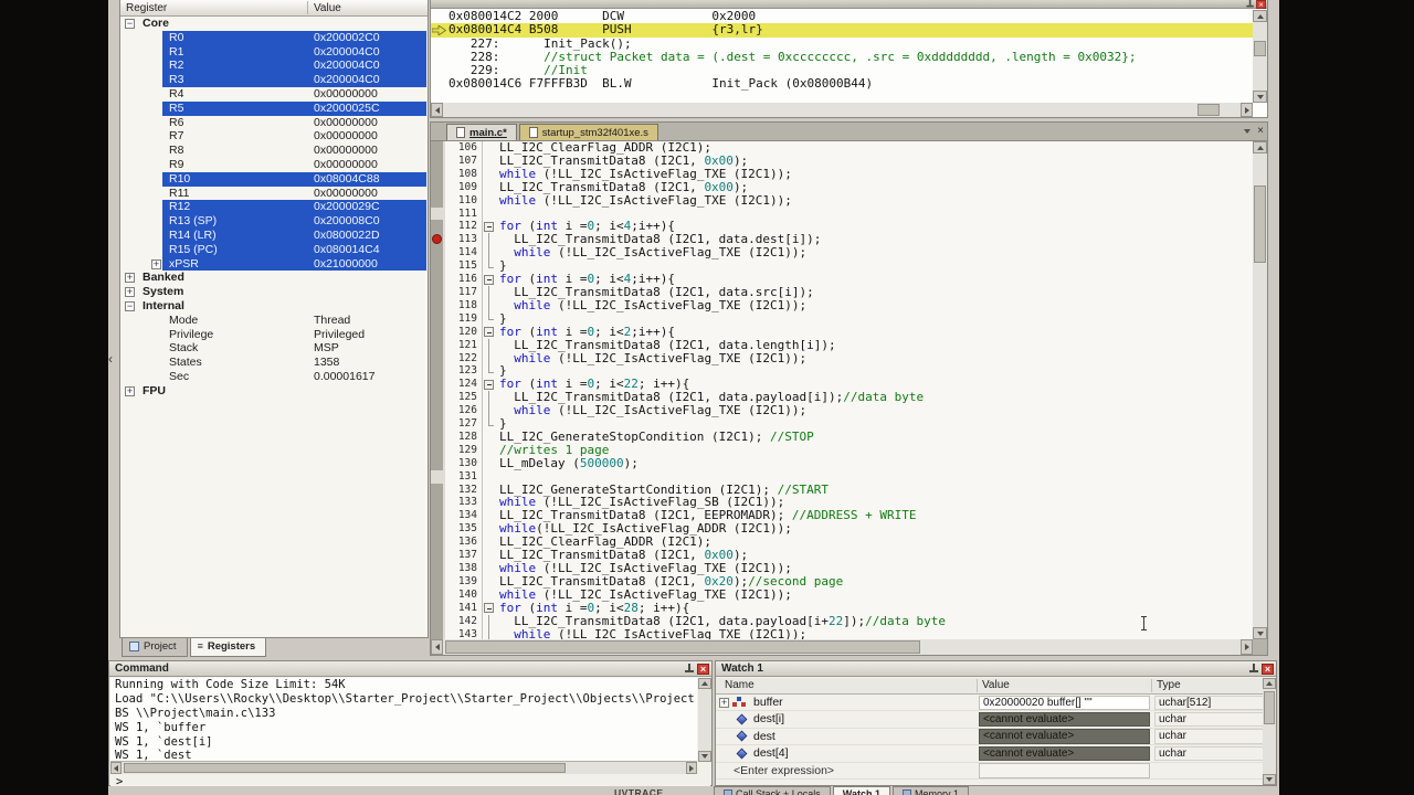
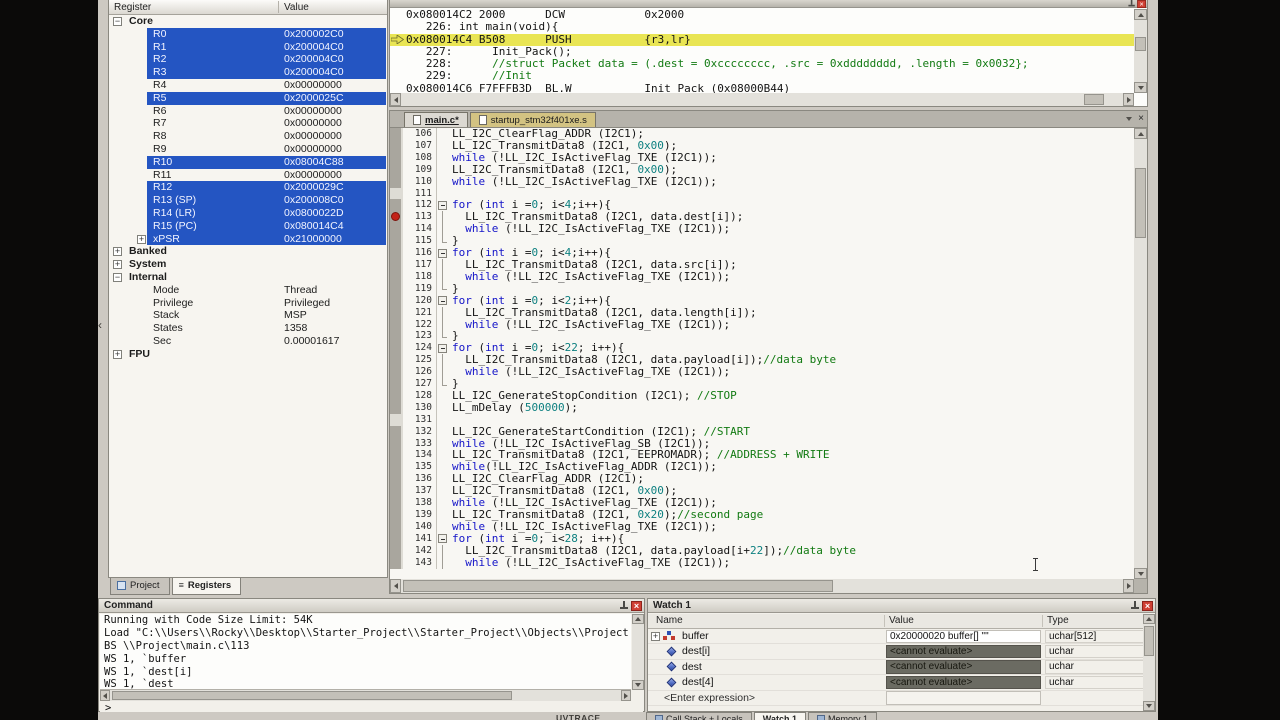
  Register
  Value
  −
  Core
  R0
  0x200002C0
  R1
  0x200004C0
  R2
  0x200004C0
  R3
  0x200004C0
  R4
  0x00000000
  R5
  0x2000025C
  R6
  0x00000000
  R7
  0x00000000
  R8
  0x00000000
  R9
  0x00000000
  R10
  0x08004C88
  R11
  0x00000000
  R12
  0x2000029C
  R13 (SP)
  0x200008C0
  R14 (LR)
  0x0800022D
  R15 (PC)
  0x080014C4
  +
  xPSR
  0x21000000
  +
  Banked
  +
  System
  −
  Internal
  Mode
  Thread
  Privilege
  Privileged
  Stack
  MSP
  States
  1358
  Sec
  0.00001617
  +
  FPU
  Project
  ≡
  Registers
  ‹
  0x080014C2 2000 DCW 0x2000
+ 226: int main(void){
  0x080014C4 B508 PUSH {r3,lr}
  227: Init_Pack();
  228: //struct Packet data = (.dest = 0xcccccccc, .src = 0xdddddddd, .length = 0x0032};
  229: //Init
  0x080014C6 F7FFFB3D BL.W Init_Pack (0x08000B44)
  main.c*
  startup_stm32f401xe.s
  ×
  106
  LL_I2C_ClearFlag_ADDR (I2C1);
  107
  LL_I2C_TransmitData8 (I2C1, 0x00);
  108
  while (!LL_I2C_IsActiveFlag_TXE (I2C1));
  109
  LL_I2C_TransmitData8 (I2C1, 0x00);
  110
  while (!LL_I2C_IsActiveFlag_TXE (I2C1));
  111
  112
  for (int i =0; i<4;i++){
  113
  LL_I2C_TransmitData8 (I2C1, data.dest[i]);
  114
  while (!LL_I2C_IsActiveFlag_TXE (I2C1));
  115
  }
  116
  for (int i =0; i<4;i++){
  117
  LL_I2C_TransmitData8 (I2C1, data.src[i]);
  118
  while (!LL_I2C_IsActiveFlag_TXE (I2C1));
  119
  }
  120
  for (int i =0; i<2;i++){
  121
  LL_I2C_TransmitData8 (I2C1, data.length[i]);
  122
  while (!LL_I2C_IsActiveFlag_TXE (I2C1));
  123
  }
  124
  for (int i =0; i<22; i++){
  125
  LL_I2C_TransmitData8 (I2C1, data.payload[i]);//data byte
  126
  while (!LL_I2C_IsActiveFlag_TXE (I2C1));
  127
  }
  128
  LL_I2C_GenerateStopCondition (I2C1); //STOP
- 129
- //writes 1 page
  130
  LL_mDelay (500000);
  131
  132
  LL_I2C_GenerateStartCondition (I2C1); //START
  133
  while (!LL_I2C_IsActiveFlag_SB (I2C1));
  134
  LL_I2C_TransmitData8 (I2C1, EEPROMADR); //ADDRESS + WRITE
  135
  while(!LL_I2C_IsActiveFlag_ADDR (I2C1));
  136
  LL_I2C_ClearFlag_ADDR (I2C1);
  137
  LL_I2C_TransmitData8 (I2C1, 0x00);
  138
  while (!LL_I2C_IsActiveFlag_TXE (I2C1));
  139
  LL_I2C_TransmitData8 (I2C1, 0x20);//second page
  140
  while (!LL_I2C_IsActiveFlag_TXE (I2C1));
  141
  for (int i =0; i<28; i++){
  142
  LL_I2C_TransmitData8 (I2C1, data.payload[i+22]);//data byte
  143
  while (!LL_I2C_IsActiveFlag_TXE (I2C1));
  Command
  Running with Code Size Limit: 54K
  Load "C:\\Users\\Rocky\\Desktop\\Starter_Project\\Starter_Project\\Objects\\Project
- BS \\Project\main.c\133
+ BS \\Project\main.c\113
  WS 1, `buffer
  WS 1, `dest[i]
  WS 1, `dest
  >
  Watch 1
  Name
  Value
  Type
  +
  buffer
  0x20000020 buffer[] ""
  uchar[512]
  dest[i]
  <cannot evaluate>
  uchar
  dest
  <cannot evaluate>
  uchar
  dest[4]
  <cannot evaluate>
  uchar
  <Enter expression>
  UVTRACE
  Call Stack + Locals
  Watch 1
  Memory 1
